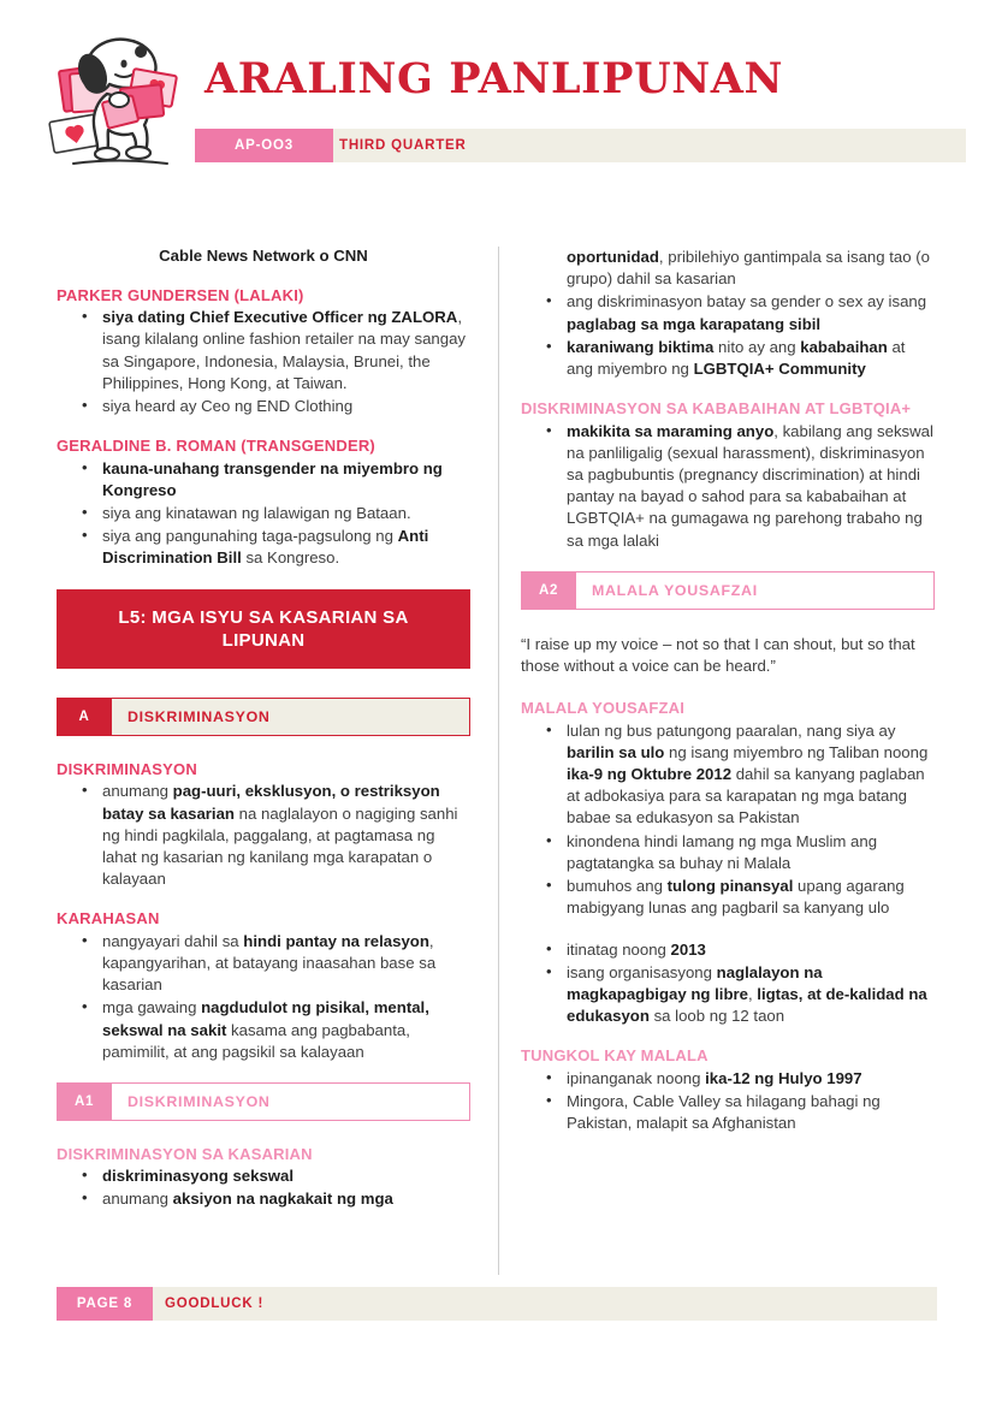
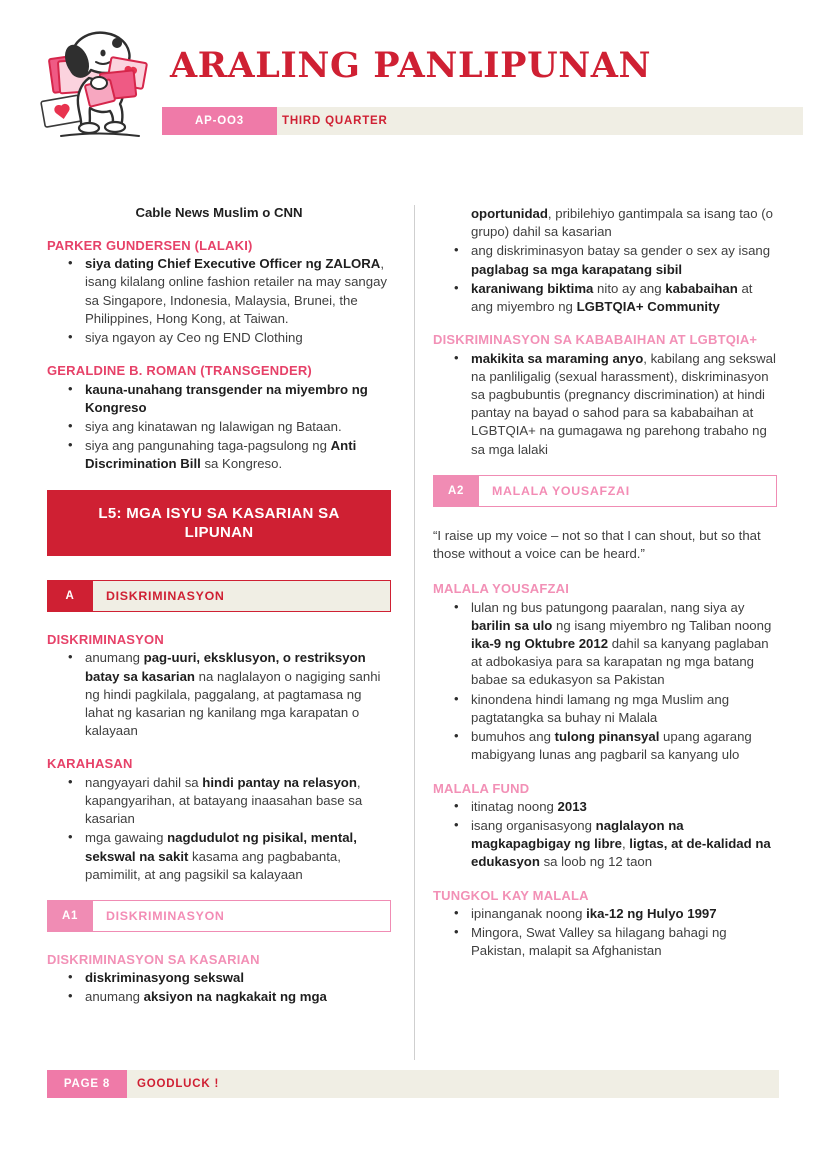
  ARALING PANLIPUNAN
  AP-OO3
  THIRD QUARTER
- Cable News Network o CNN
+ Cable News Muslim o CNN
  PARKER GUNDERSEN (LALAKI)
  siya dating Chief Executive Officer ng ZALORA, isang kilalang online fashion retailer na may sangay sa Singapore, Indonesia, Malaysia, Brunei, the Philippines, Hong Kong, at Taiwan.
- siya heard ay Ceo ng END Clothing
+ siya ngayon ay Ceo ng END Clothing
  GERALDINE B. ROMAN (TRANSGENDER)
  kauna-unahang transgender na miyembro ng Kongreso
  siya ang kinatawan ng lalawigan ng Bataan.
  siya ang pangunahing taga-pagsulong ng Anti Discrimination Bill sa Kongreso.
  L5: MGA ISYU SA KASARIAN SA LIPUNAN
  A
  DISKRIMINASYON
  DISKRIMINASYON
  anumang pag-uuri, eksklusyon, o restriksyon batay sa kasarian na naglalayon o nagiging sanhi ng hindi pagkilala, paggalang, at pagtamasa ng lahat ng kasarian ng kanilang mga karapatan o kalayaan
  KARAHASAN
  nangyayari dahil sa hindi pantay na relasyon, kapangyarihan, at batayang inaasahan base sa kasarian
  mga gawaing nagdudulot ng pisikal, mental, sekswal na sakit kasama ang pagbabanta, pamimilit, at ang pagsikil sa kalayaan
  A1
  DISKRIMINASYON
  DISKRIMINASYON SA KASARIAN
  diskriminasyong sekswal
  anumang aksiyon na nagkakait ng mga
  oportunidad, pribilehiyo gantimpala sa isang tao (o grupo) dahil sa kasarian
  ang diskriminasyon batay sa gender o sex ay isang paglabag sa mga karapatang sibil
  karaniwang biktima nito ay ang kababaihan at ang miyembro ng LGBTQIA+ Community
  DISKRIMINASYON SA KABABAIHAN AT LGBTQIA+
  makikita sa maraming anyo, kabilang ang sekswal na panliligalig (sexual harassment), diskriminasyon sa pagbubuntis (pregnancy discrimination) at hindi pantay na bayad o sahod para sa kababaihan at LGBTQIA+ na gumagawa ng parehong trabaho ng sa mga lalaki
  A2
  MALALA YOUSAFZAI
  “I raise up my voice – not so that I can shout, but so that those without a voice can be heard.”
  MALALA YOUSAFZAI
  lulan ng bus patungong paaralan, nang siya ay barilin sa ulo ng isang miyembro ng Taliban noong ika-9 ng Oktubre 2012 dahil sa kanyang paglaban at adbokasiya para sa karapatan ng mga batang babae sa edukasyon sa Pakistan
  kinondena hindi lamang ng mga Muslim ang pagtatangka sa buhay ni Malala
  bumuhos ang tulong pinansyal upang agarang mabigyang lunas ang pagbaril sa kanyang ulo
+ MALALA FUND
  itinatag noong 2013
  isang organisasyong naglalayon na magkapagbigay ng libre, ligtas, at de-kalidad na edukasyon sa loob ng 12 taon
  TUNGKOL KAY MALALA
  ipinanganak noong ika-12 ng Hulyo 1997
- Mingora, Cable Valley sa hilagang bahagi ng Pakistan, malapit sa Afghanistan
+ Mingora, Swat Valley sa hilagang bahagi ng Pakistan, malapit sa Afghanistan
  PAGE 8
  GOODLUCK !
